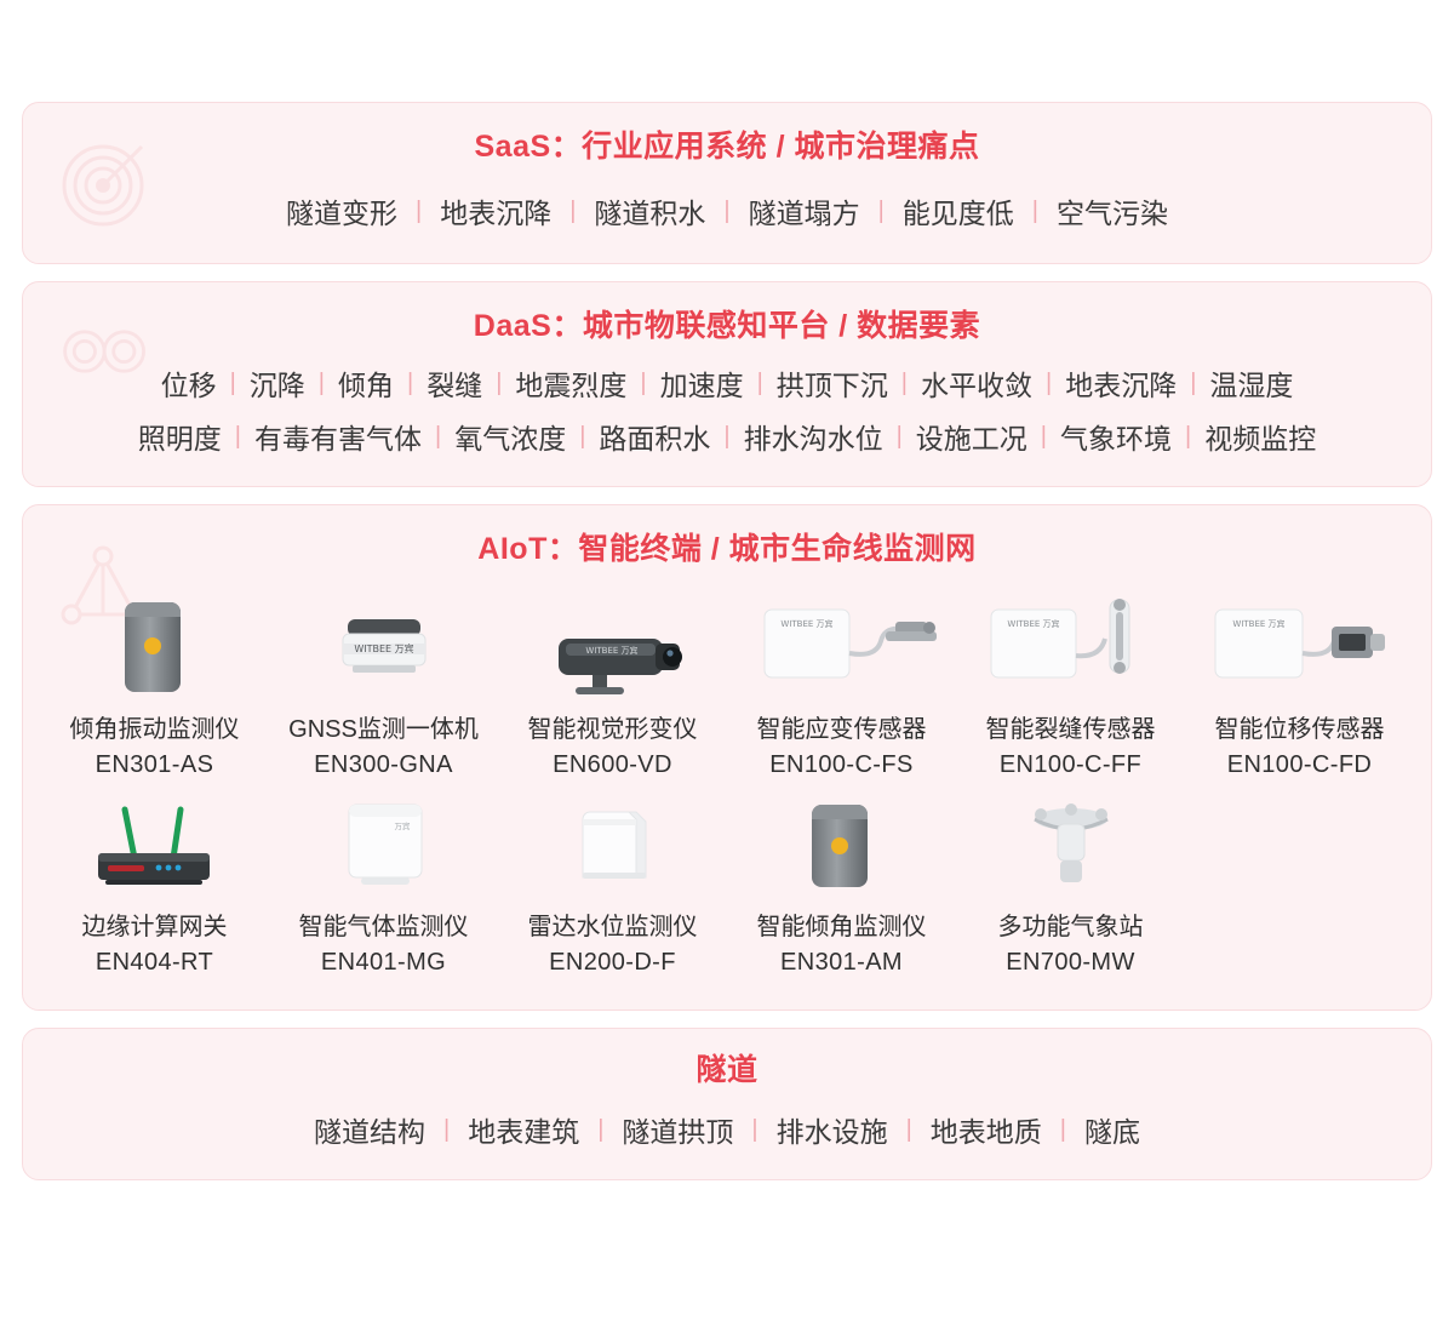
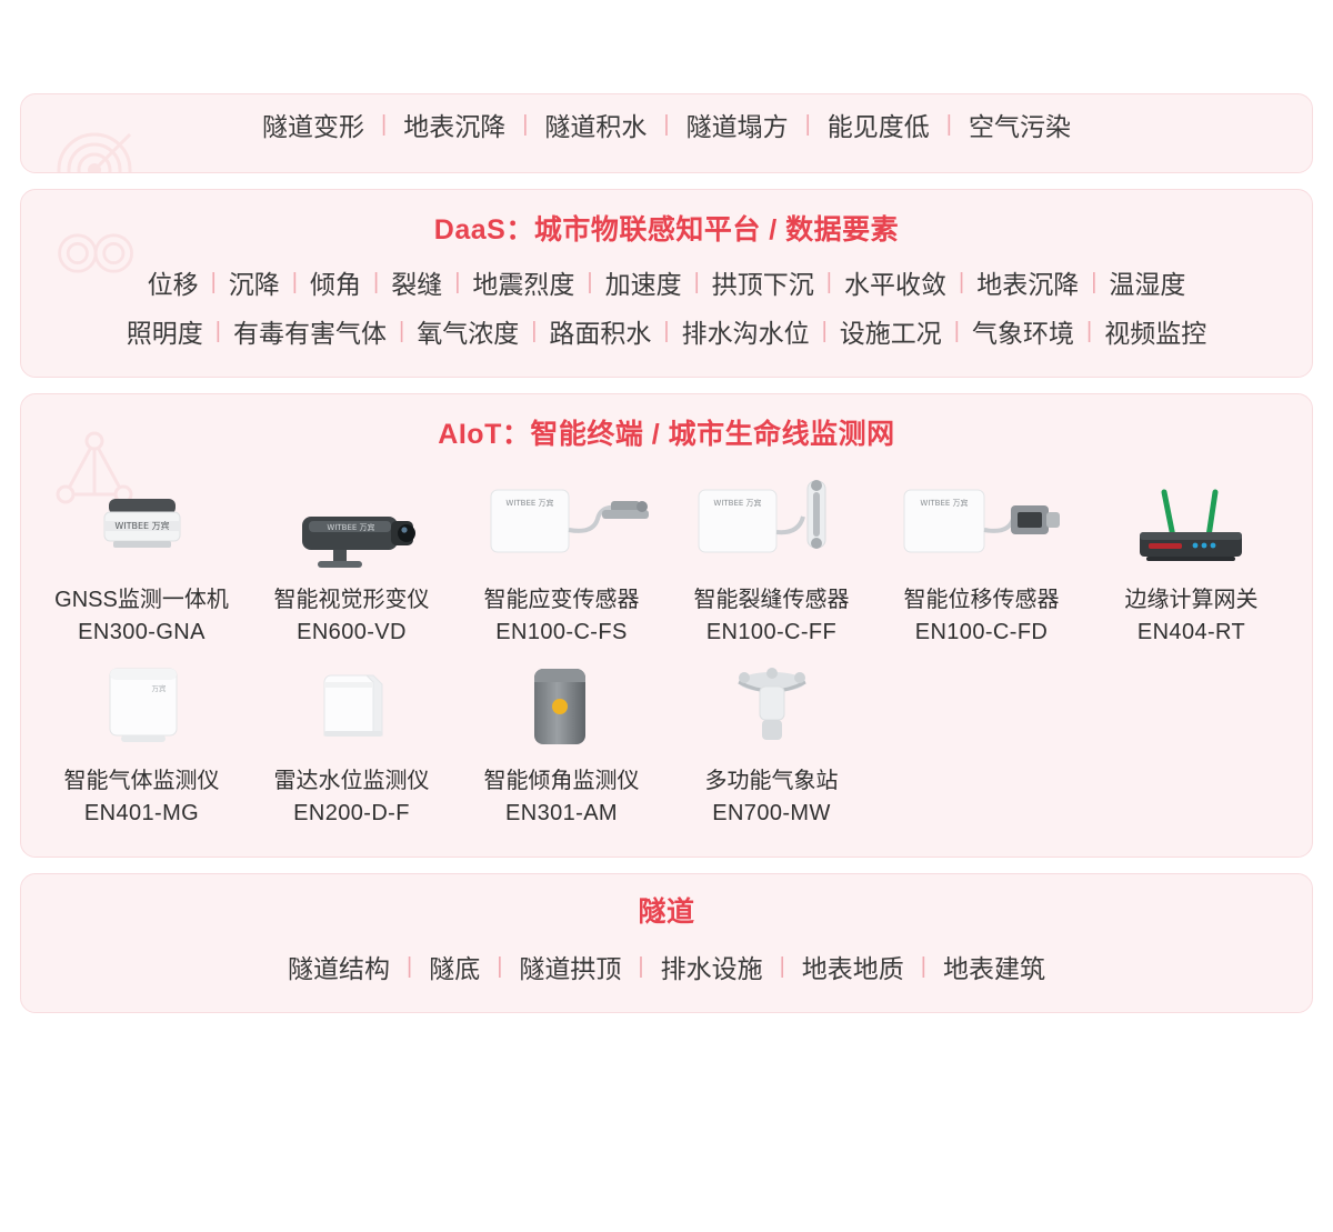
- SaaS：行业应用系统 / 城市治理痛点
  隧道变形
  |
  地表沉降
  |
  隧道积水
  |
  隧道塌方
  |
  能见度低
  |
  空气污染
  DaaS：城市物联感知平台 / 数据要素
  位移
  |
  沉降
  |
  倾角
  |
  裂缝
  |
  地震烈度
  |
  加速度
  |
  拱顶下沉
  |
  水平收敛
  |
  地表沉降
  |
  温湿度
  照明度
  |
  有毒有害气体
  |
  氧气浓度
  |
  路面积水
  |
  排水沟水位
  |
  设施工况
  |
  气象环境
  |
  视频监控
  AIoT：智能终端 / 城市生命线监测网
- 倾角振动监测仪
- EN301-AS
  WITBEE 万宾
  GNSS监测一体机
  EN300-GNA
  WITBEE 万宾
  智能视觉形变仪
  EN600-VD
  WITBEE 万宾
  智能应变传感器
  EN100-C-FS
  WITBEE 万宾
  智能裂缝传感器
  EN100-C-FF
  WITBEE 万宾
  智能位移传感器
  EN100-C-FD
  边缘计算网关
  EN404-RT
  万宾
  智能气体监测仪
  EN401-MG
  雷达水位监测仪
  EN200-D-F
  智能倾角监测仪
  EN301-AM
  多功能气象站
  EN700-MW
  隧道
  隧道结构
  |
- 地表建筑
+ 隧底
  |
  隧道拱顶
  |
  排水设施
  |
  地表地质
  |
- 隧底
+ 地表建筑
